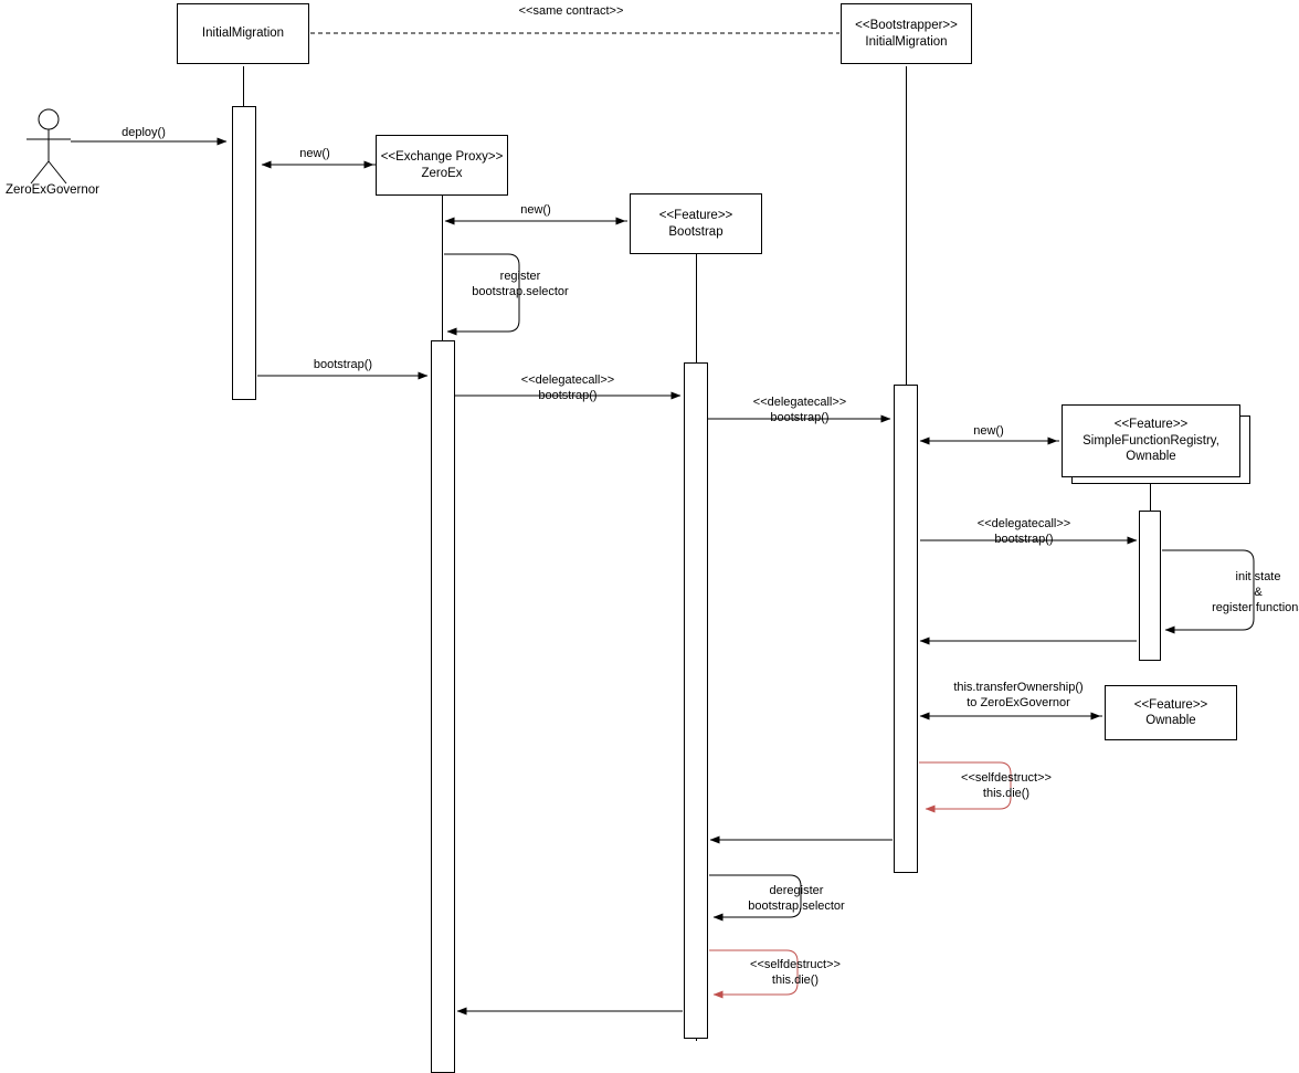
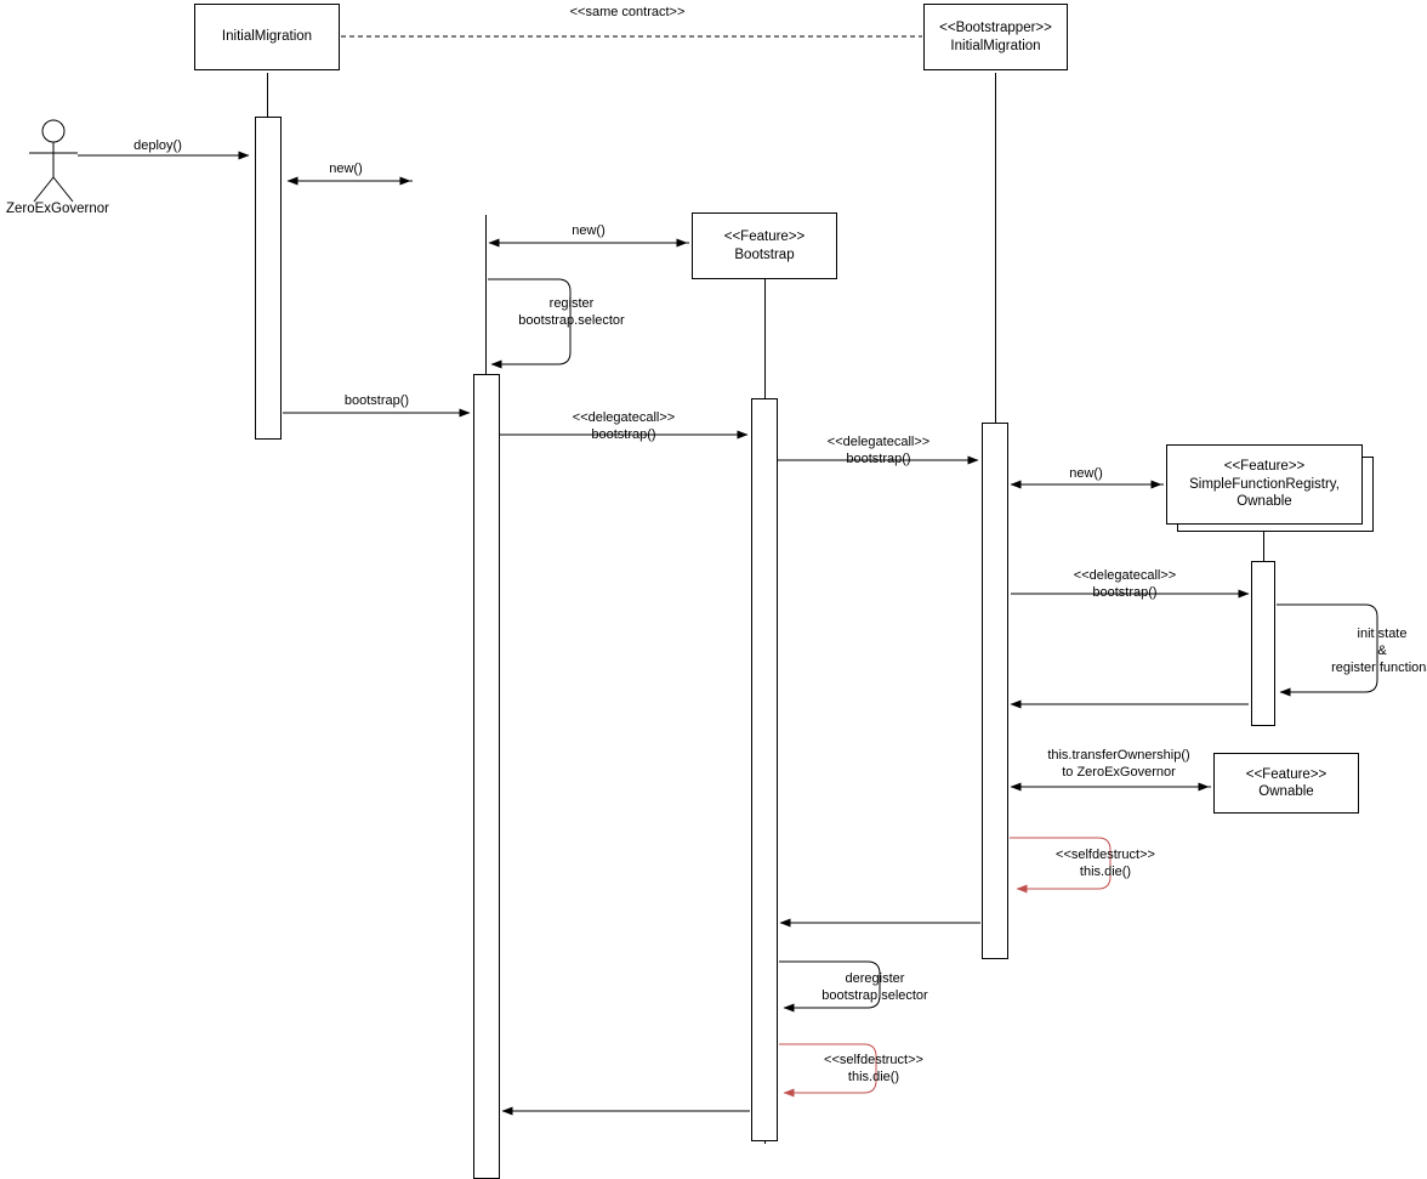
  InitialMigration
  <<Bootstrapper>>
  InitialMigration
- <<Exchange Proxy>>
- ZeroEx
  <<Feature>>
  Bootstrap
  <<Feature>>
  SimpleFunctionRegistry,
  Ownable
  <<Feature>>
  Ownable
  ZeroExGovernor
  <<same contract>>
  deploy()
  new()
  new()
  register
  bootstrap.selector
  bootstrap()
  <<delegatecall>>
  bootstrap()
  <<delegatecall>>
  bootstrap()
  new()
  <<delegatecall>>
  bootstrap()
  init state
  &
  register function
  this.transferOwnership()
  to ZeroExGovernor
  <<selfdestruct>>
  this.die()
  deregister
  bootstrap.selector
  <<selfdestruct>>
  this.die()
